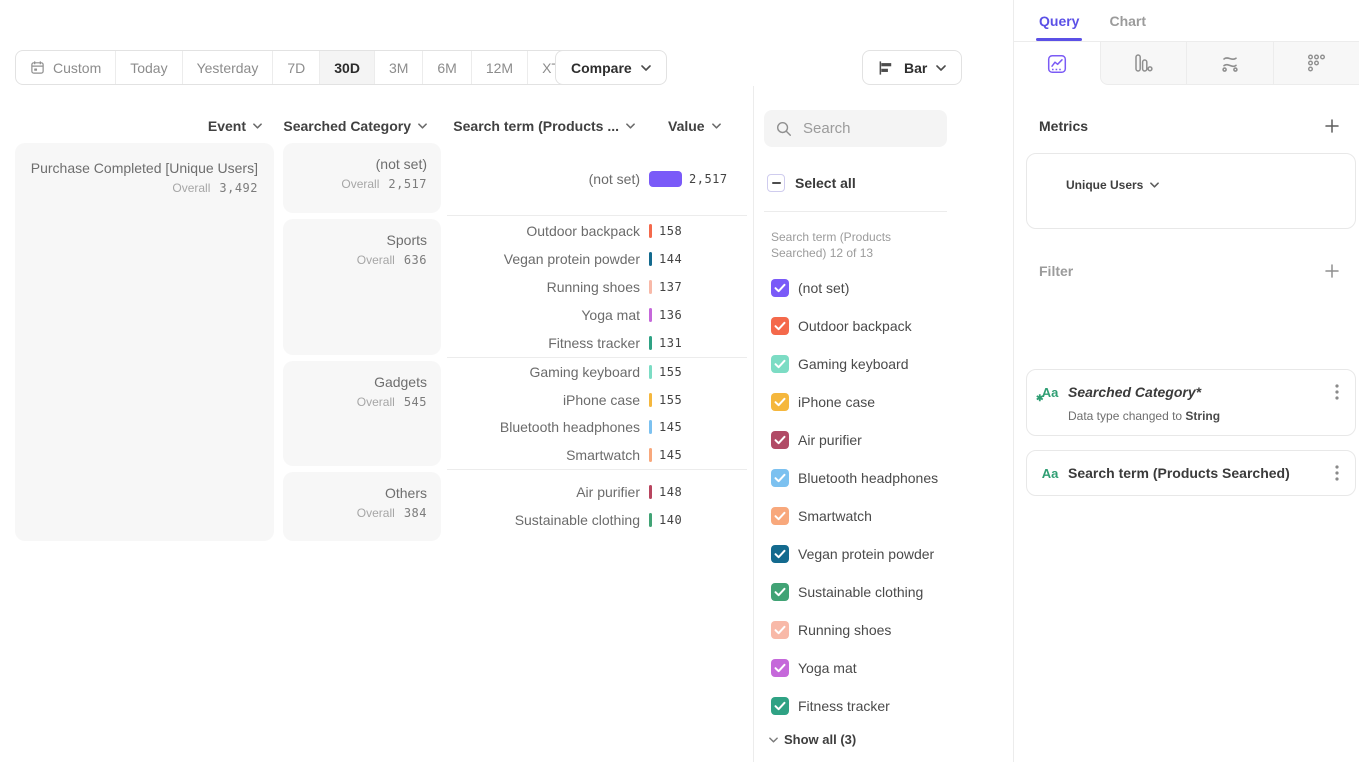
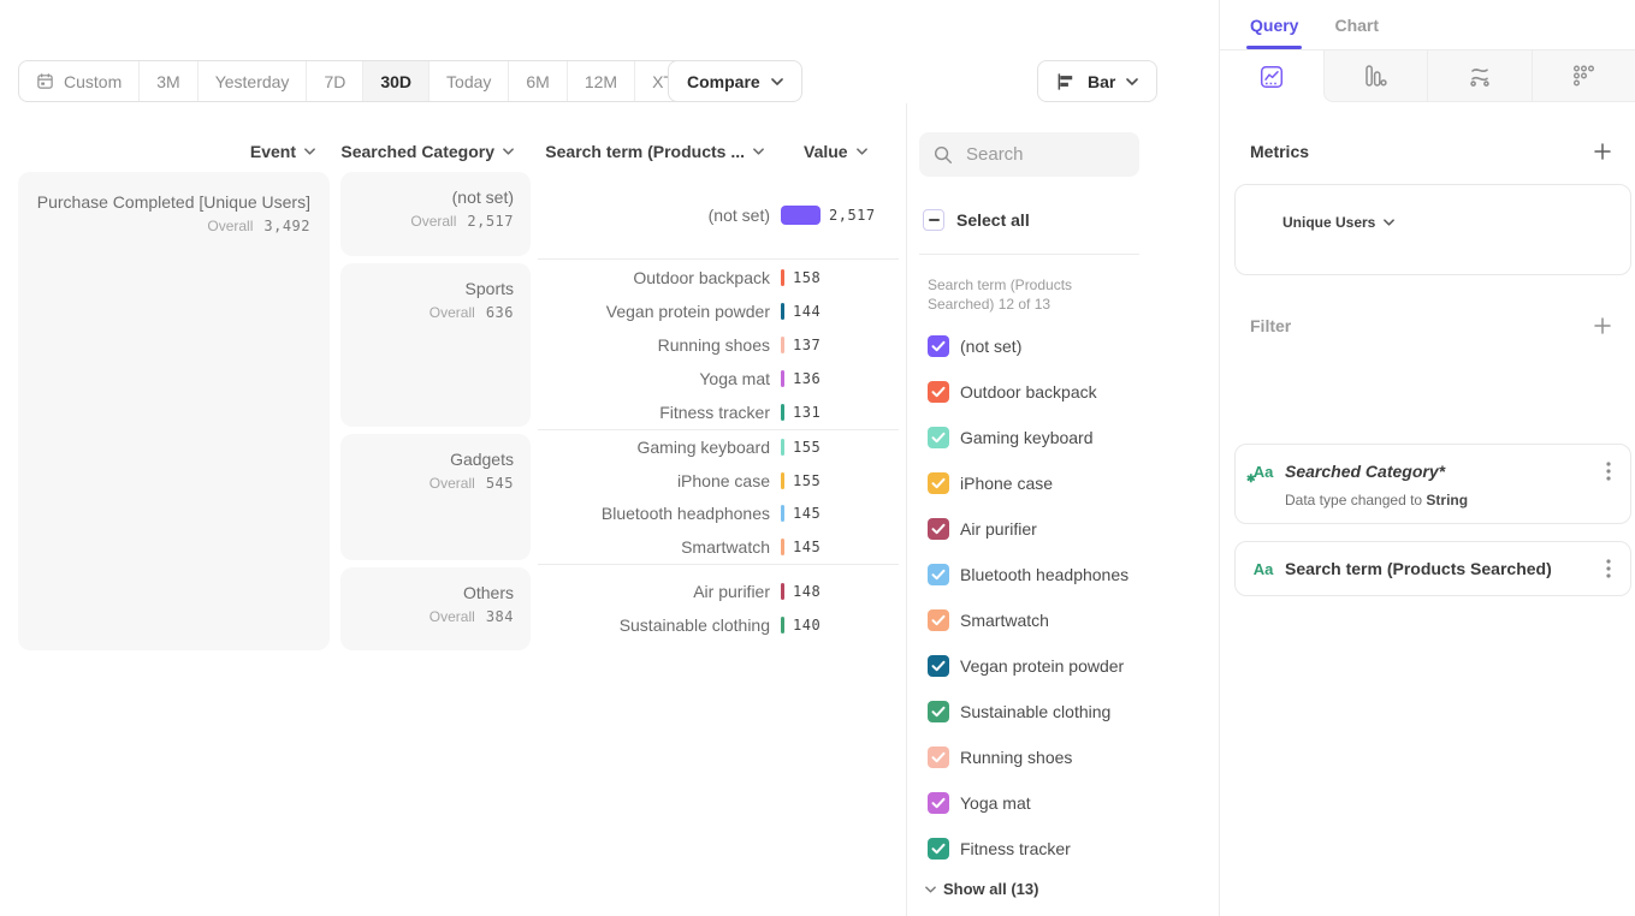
  Custom
- Today
+ 3M
  Yesterday
  7D
  30D
- 3M
+ Today
  6M
  12M
  Compare
  Bar
  Event
  Searched Category
  Search term (Products ...
  Value
  Purchase Completed [Unique Users]
  Overall
  3,492
  (not set)
  Overall
  2,517
  Sports
  Overall
  636
  Gadgets
  Overall
  545
  Others
  Overall
  384
  (not set)
  2,517
  Outdoor backpack
  158
  Vegan protein powder
  144
  Running shoes
  137
  Yoga mat
  136
  Fitness tracker
  131
  Gaming keyboard
  155
  iPhone case
  155
  Bluetooth headphones
  145
  Smartwatch
  145
  Air purifier
  148
  Sustainable clothing
  140
  Search
  Select all
  Search term (Products Searched) 12 of 13
  (not set)
  Outdoor backpack
  Gaming keyboard
  iPhone case
  Air purifier
  Bluetooth headphones
  Smartwatch
  Vegan protein powder
  Sustainable clothing
  Running shoes
  Yoga mat
  Fitness tracker
- Show all (3)
+ Show all (13)
  Query
  Chart
  Metrics
  Unique Users
  Filter
  Aa
  ✱
  Searched Category*
  Data type changed to String
  Aa
  Search term (Products Searched)
